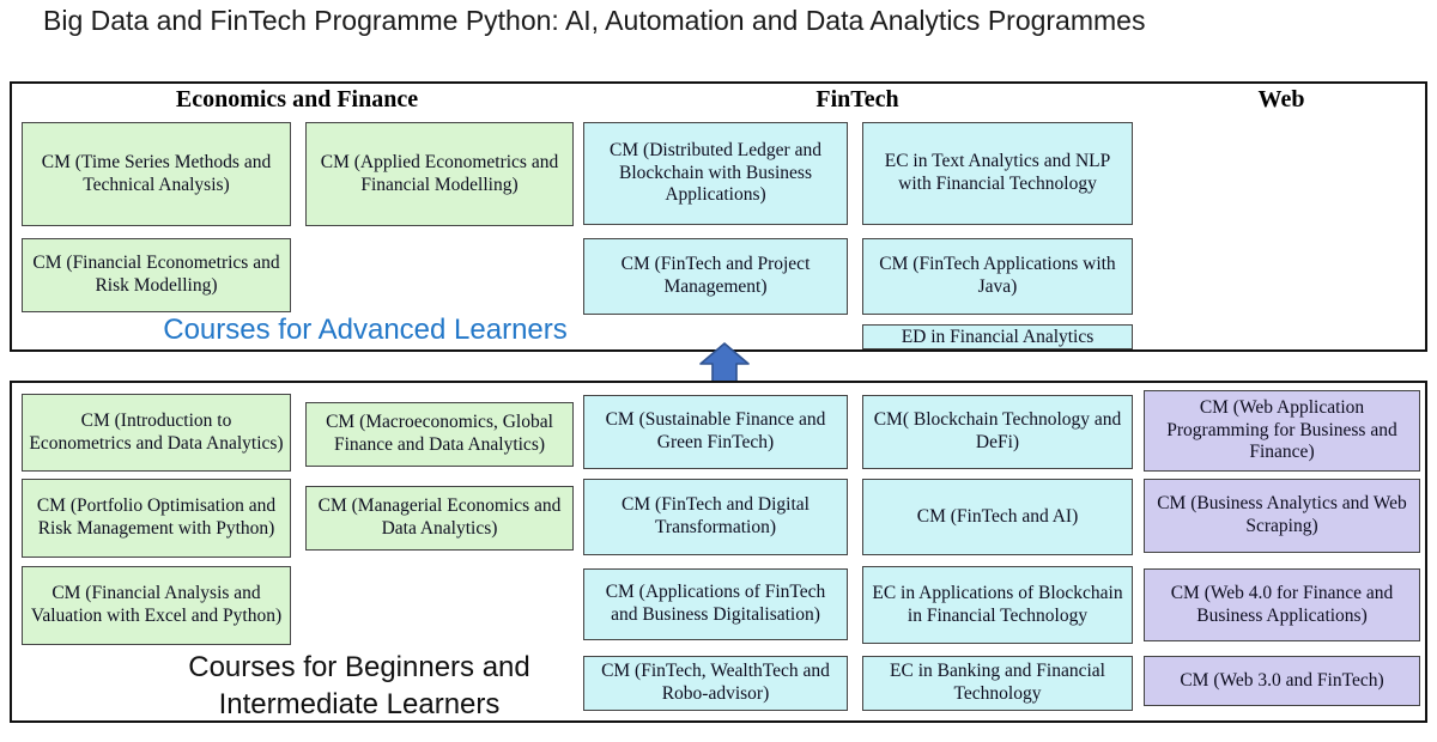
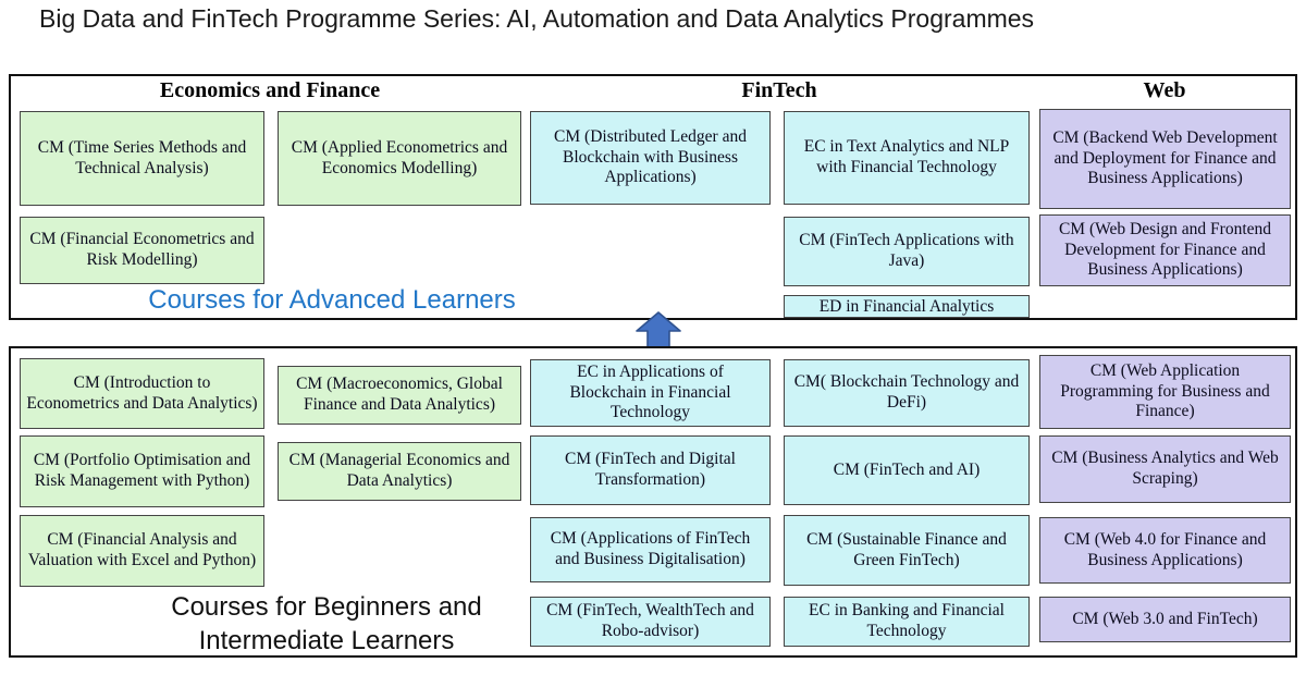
- Big Data and FinTech Programme Python: AI, Automation and Data Analytics Programmes
+ Big Data and FinTech Programme Series: AI, Automation and Data Analytics Programmes
  Economics and Finance
  FinTech
  Web
  CM (Time Series Methods and Technical Analysis)
- CM (Applied Econometrics and Financial Modelling)
+ CM (Applied Econometrics and Economics Modelling)
  CM (Financial Econometrics and Risk Modelling)
  CM (Distributed Ledger and Blockchain with Business Applications)
  EC in Text Analytics and NLP with Financial Technology
- CM (FinTech and Project Management)
  CM (FinTech Applications with Java)
  ED in Financial Analytics
+ CM (Backend Web Development and Deployment for Finance and Business Applications)
+ CM (Web Design and Frontend Development for Finance and Business Applications)
  Courses for Advanced Learners
  CM (Introduction to Econometrics and Data Analytics)
  CM (Macroeconomics, Global Finance and Data Analytics)
  CM (Portfolio Optimisation and Risk Management with Python)
  CM (Managerial Economics and Data Analytics)
  CM (Financial Analysis and Valuation with Excel and Python)
- CM (Sustainable Finance and Green FinTech)
+ EC in Applications of Blockchain in Financial Technology
  CM( Blockchain Technology and DeFi)
  CM (FinTech and Digital Transformation)
  CM (FinTech and AI)
  CM (Applications of FinTech and Business Digitalisation)
- EC in Applications of Blockchain in Financial Technology
+ CM (Sustainable Finance and Green FinTech)
  CM (FinTech, WealthTech and Robo-advisor)
  EC in Banking and Financial Technology
  CM (Web Application Programming for Business and Finance)
  CM (Business Analytics and Web Scraping)
  CM (Web 4.0 for Finance and Business Applications)
  CM (Web 3.0 and FinTech)
  Courses for Beginners and Intermediate Learners
